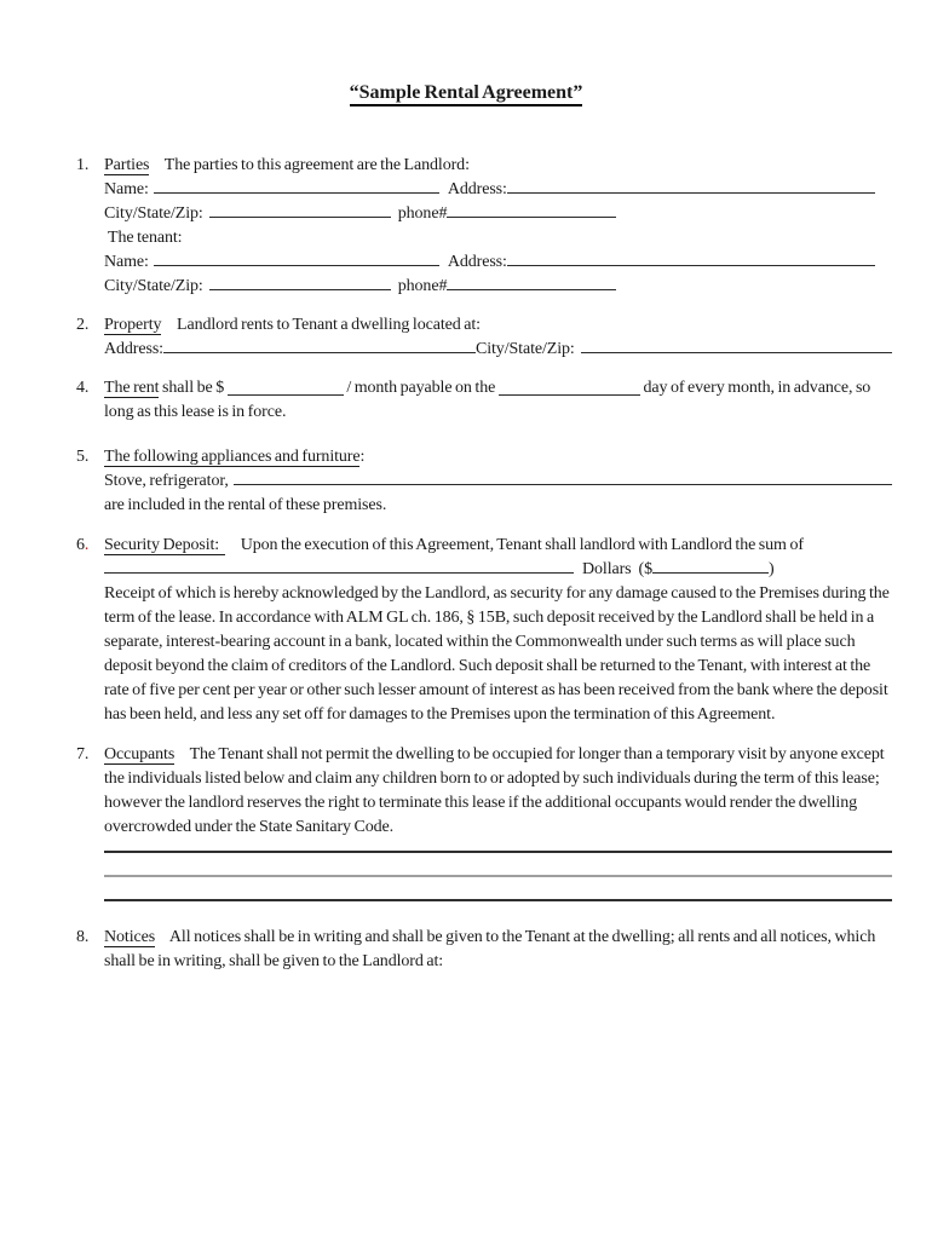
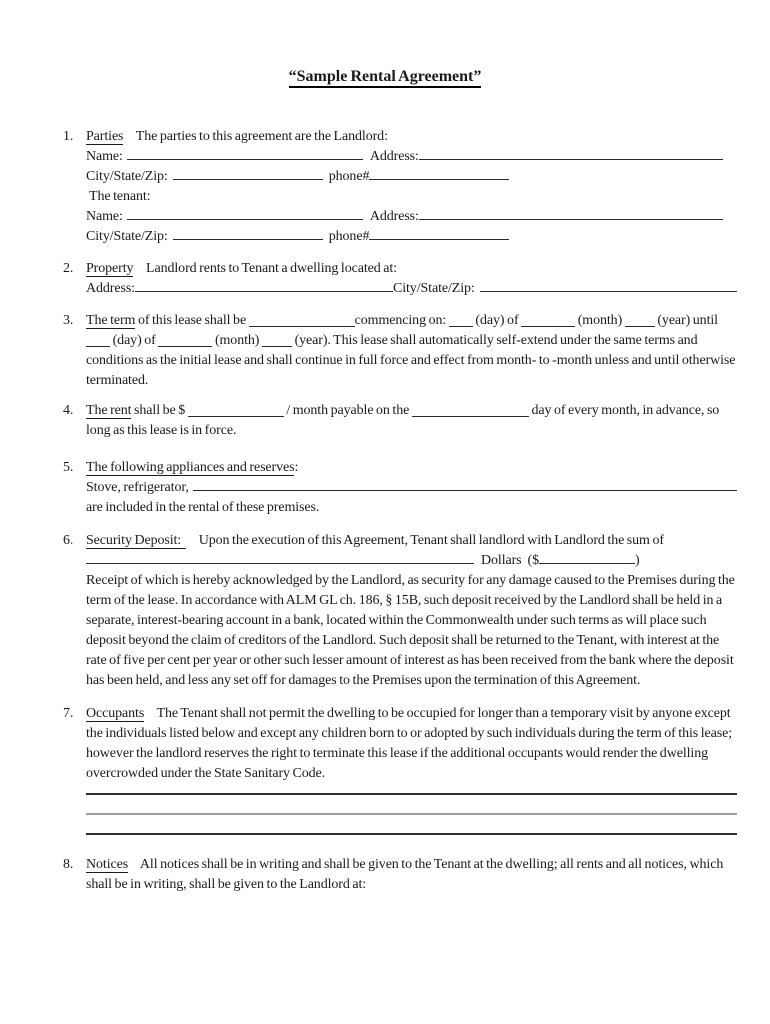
  “Sample Rental Agreement”
  1.
  Parties The parties to this agreement are the Landlord:
  Name:
  Address:
  City/State/Zip:
  phone#
  The tenant:
  Name:
  Address:
  City/State/Zip:
  phone#
  2.
  Property Landlord rents to Tenant a dwelling located at:
  Address:
  City/State/Zip:
+ 3.
+ The term of this lease shall be commencing on: (day) of (month) (year) until (day) of (month) (year). This lease shall automatically self-extend under the same terms and conditions as the initial lease and shall continue in full force and effect from month- to -month unless and until otherwise terminated.
  4.
  The rent shall be $ / month payable on the day of every month, in advance, so long as this lease is in force.
  5.
- The following appliances and furniture:
+ The following appliances and reserves:
  Stove, refrigerator,
  are included in the rental of these premises.
  6.
  Security Deposit: Upon the execution of this Agreement, Tenant shall landlord with Landlord the sum of
  Dollars
  ($
  )
  Receipt of which is hereby acknowledged by the Landlord, as security for any damage caused to the Premises during the term of the lease. In accordance with ALM GL ch. 186, § 15B, such deposit received by the Landlord shall be held in a separate, interest-bearing account in a bank, located within the Commonwealth under such terms as will place such deposit beyond the claim of creditors of the Landlord. Such deposit shall be returned to the Tenant, with interest at the rate of five per cent per year or other such lesser amount of interest as has been received from the bank where the deposit has been held, and less any set off for damages to the Premises upon the termination of this Agreement.
  7.
- Occupants The Tenant shall not permit the dwelling to be occupied for longer than a temporary visit by anyone except the individuals listed below and claim any children born to or adopted by such individuals during the term of this lease; however the landlord reserves the right to terminate this lease if the additional occupants would render the dwelling overcrowded under the State Sanitary Code.
+ Occupants The Tenant shall not permit the dwelling to be occupied for longer than a temporary visit by anyone except the individuals listed below and except any children born to or adopted by such individuals during the term of this lease; however the landlord reserves the right to terminate this lease if the additional occupants would render the dwelling overcrowded under the State Sanitary Code.
  8.
  Notices All notices shall be in writing and shall be given to the Tenant at the dwelling; all rents and all notices, which shall be in writing, shall be given to the Landlord at:
